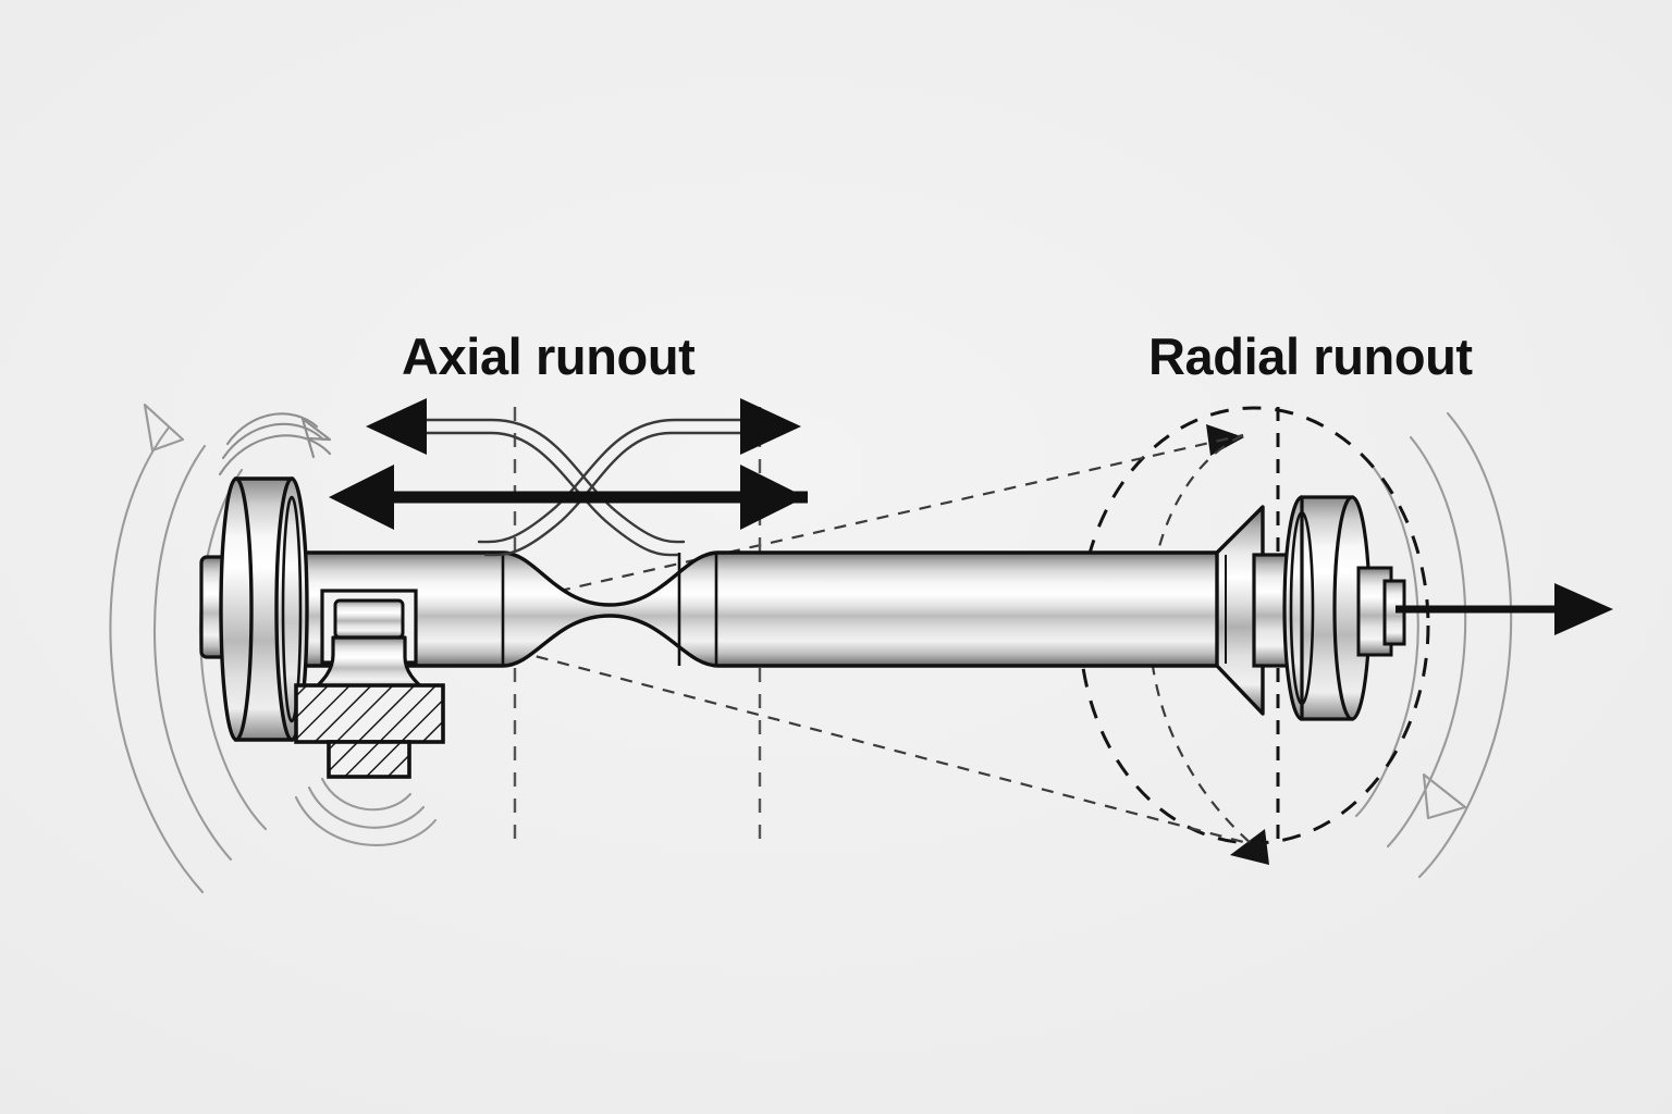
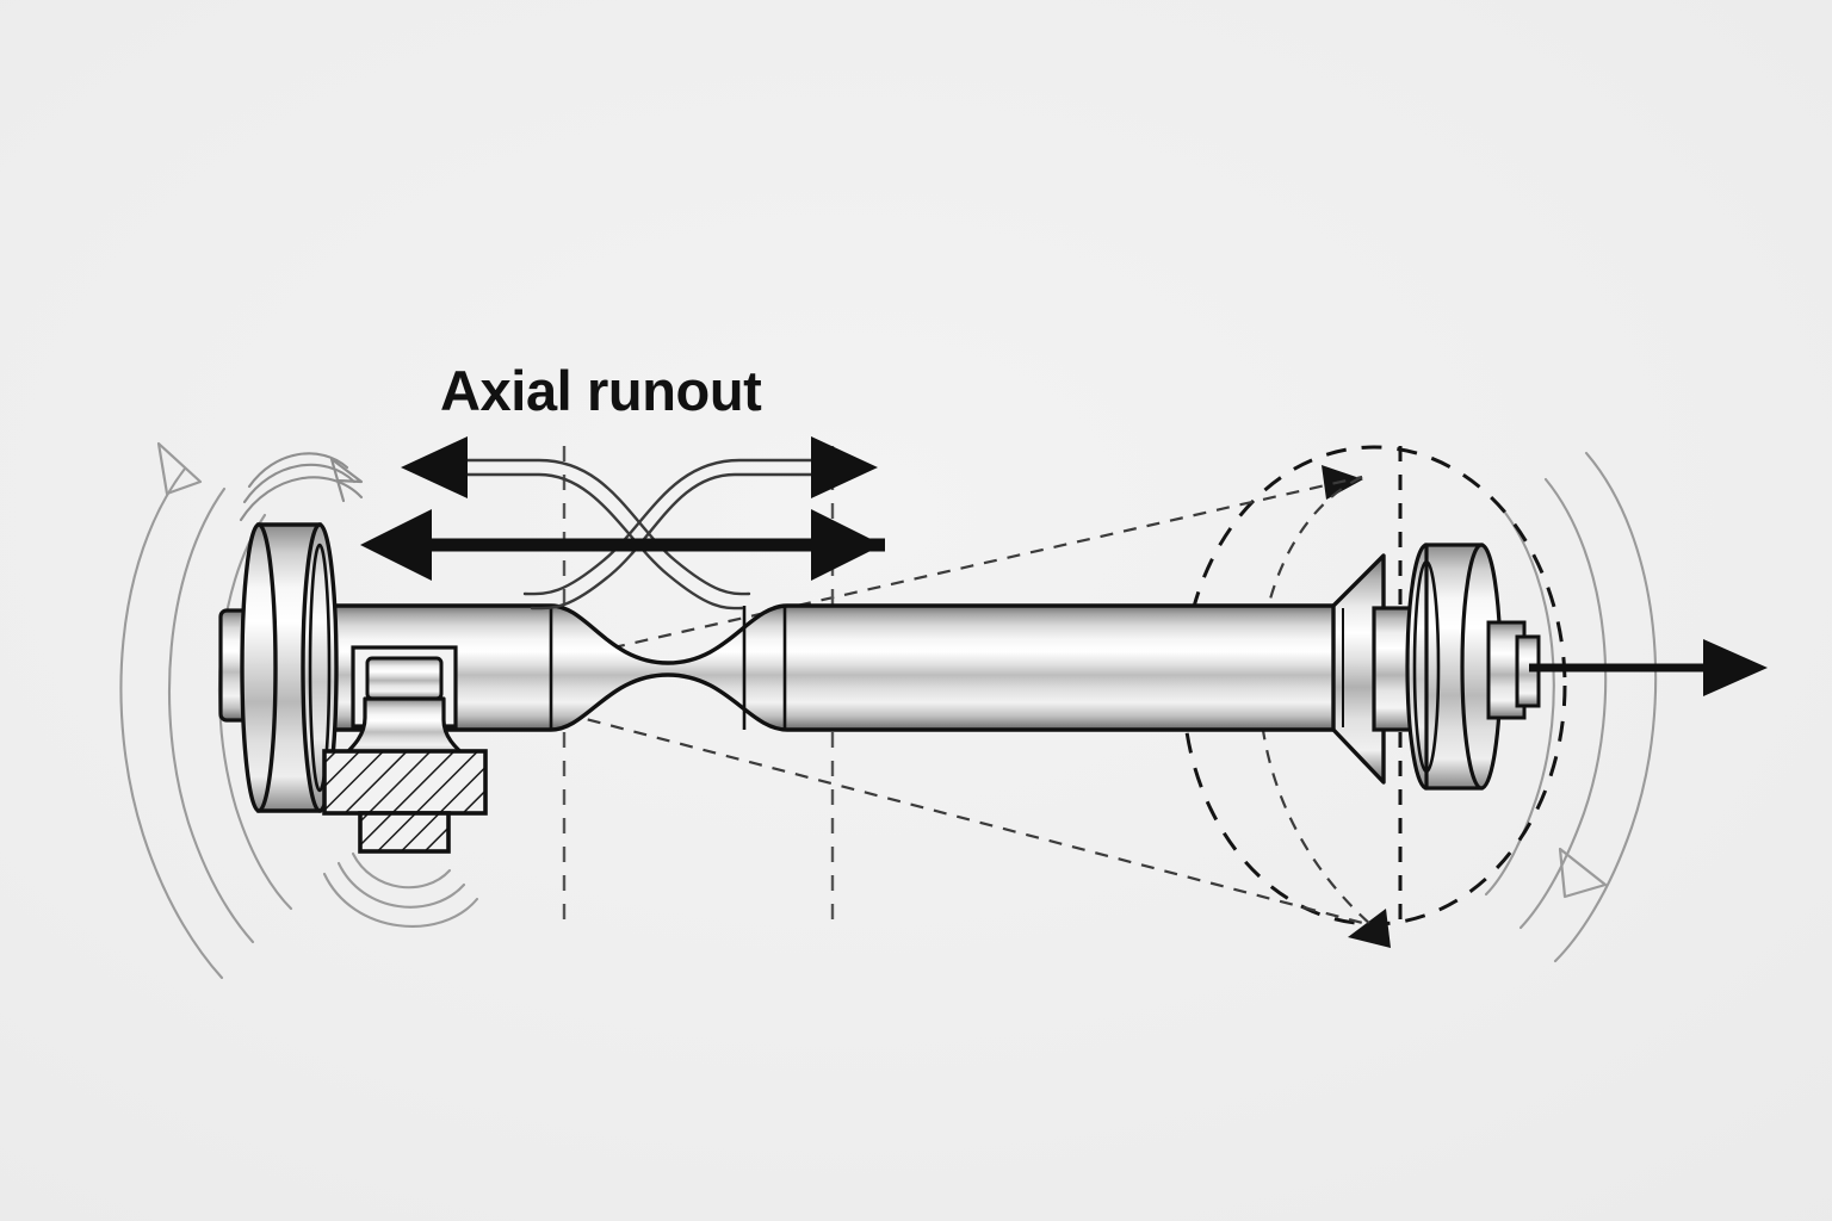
  Axial runout
- Radial runout
